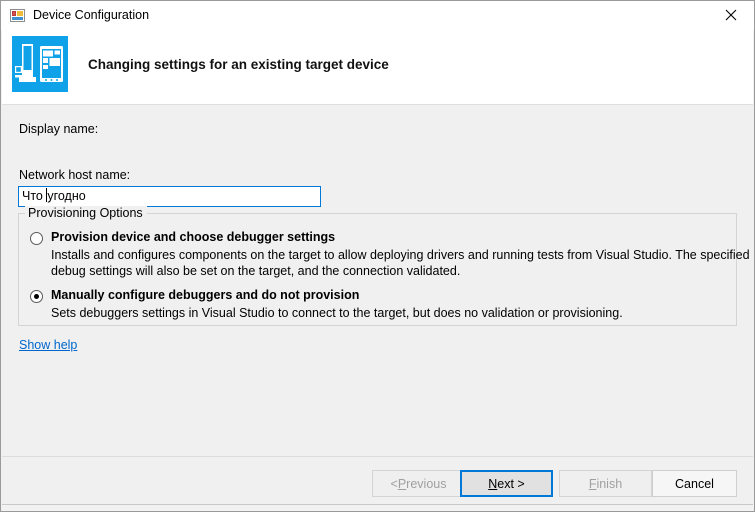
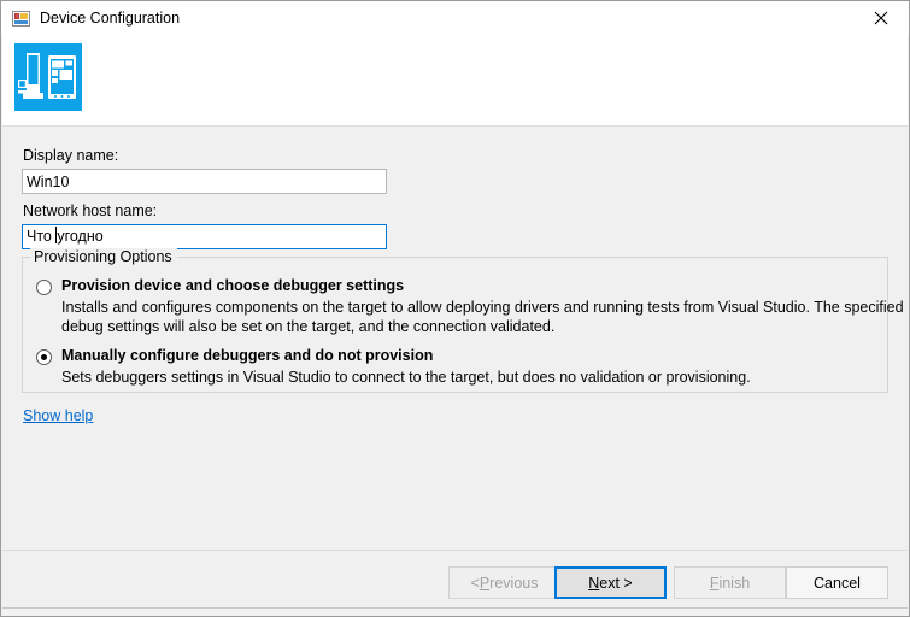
  Device Configuration
- Changing settings for an existing target device
  Display name:
+ Win10
  Network host name:
  Что угодно
  Provisioning Options
  Provision device and choose debugger settings
  Installs and configures components on the target to allow deploying drivers and running tests from Visual Studio. The specified debug settings will also be set on the target, and the connection validated.
  Manually configure debuggers and do not provision
  Sets debuggers settings in Visual Studio to connect to the target, but does no validation or provisioning.
  Show help
  <
  P
  revious
  N
  ext >
  F
  inish
  Cancel
